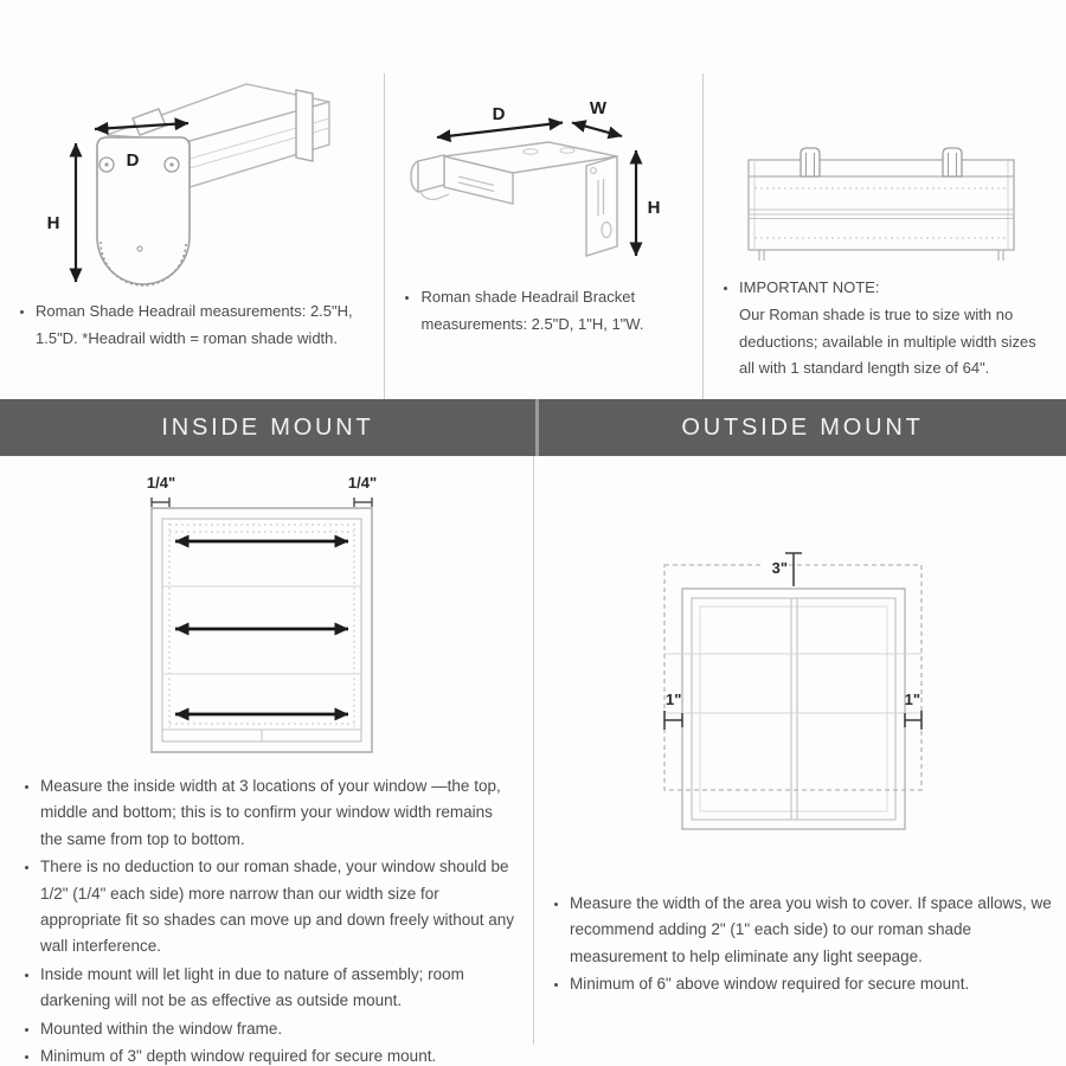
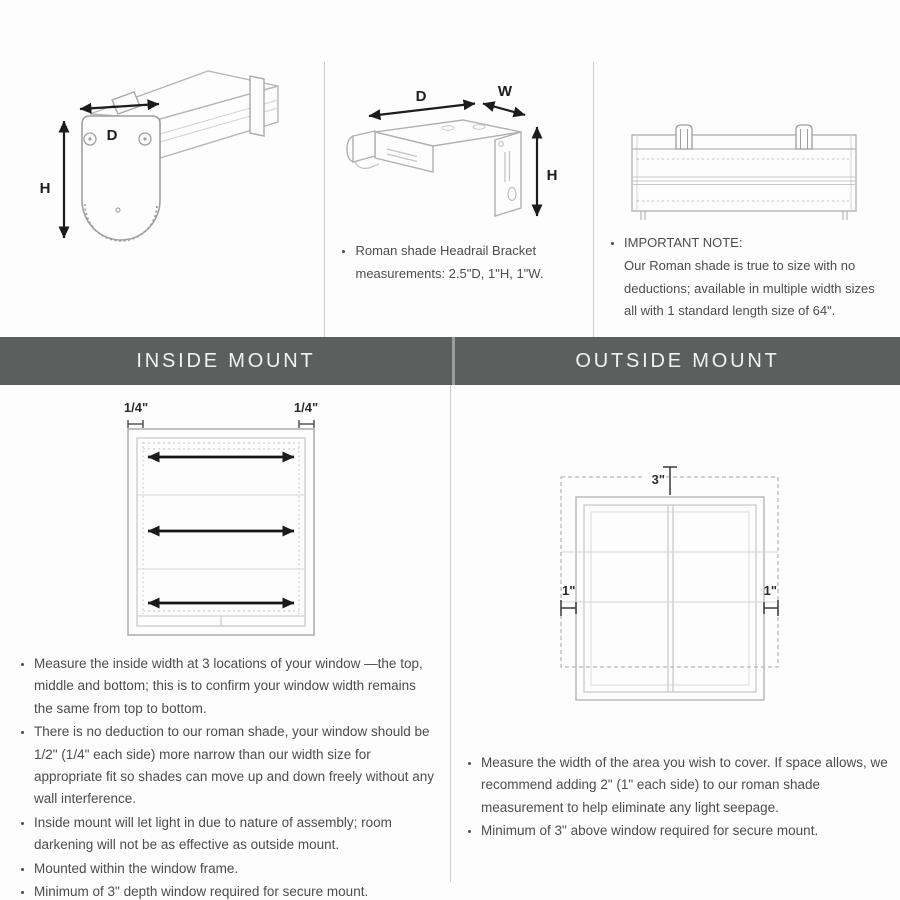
  D
  H
- Roman Shade Headrail measurements: 2.5"H, 1.5"D. *Headrail width = roman shade width.
  D
  W
  H
  Roman shade Headrail Bracket measurements: 2.5"D, 1"H, 1"W.
  IMPORTANT NOTE:
  Our Roman shade is true to size with no deductions; available in multiple width sizes all with 1 standard length size of 64".
  INSIDE MOUNT
  OUTSIDE MOUNT
  1/4"
  1/4"
  Measure the inside width at 3 locations of your window —the top, middle and bottom; this is to confirm your window width remains the same from top to bottom.
  There is no deduction to our roman shade, your window should be 1/2" (1/4" each side) more narrow than our width size for appropriate fit so shades can move up and down freely without any wall interference.
  Inside mount will let light in due to nature of assembly; room darkening will not be as effective as outside mount.
  Mounted within the window frame.
  Minimum of 3" depth window required for secure mount.
  3"
  1"
  1"
  Measure the width of the area you wish to cover. If space allows, we recommend adding 2" (1" each side) to our roman shade measurement to help eliminate any light seepage.
- Minimum of 6" above window required for secure mount.
+ Minimum of 3" above window required for secure mount.
